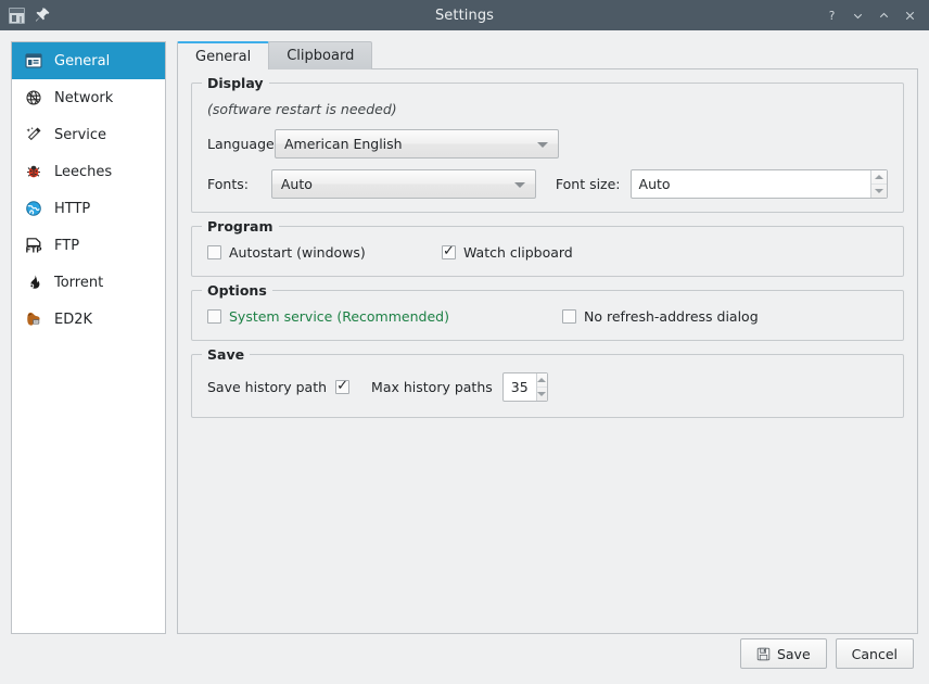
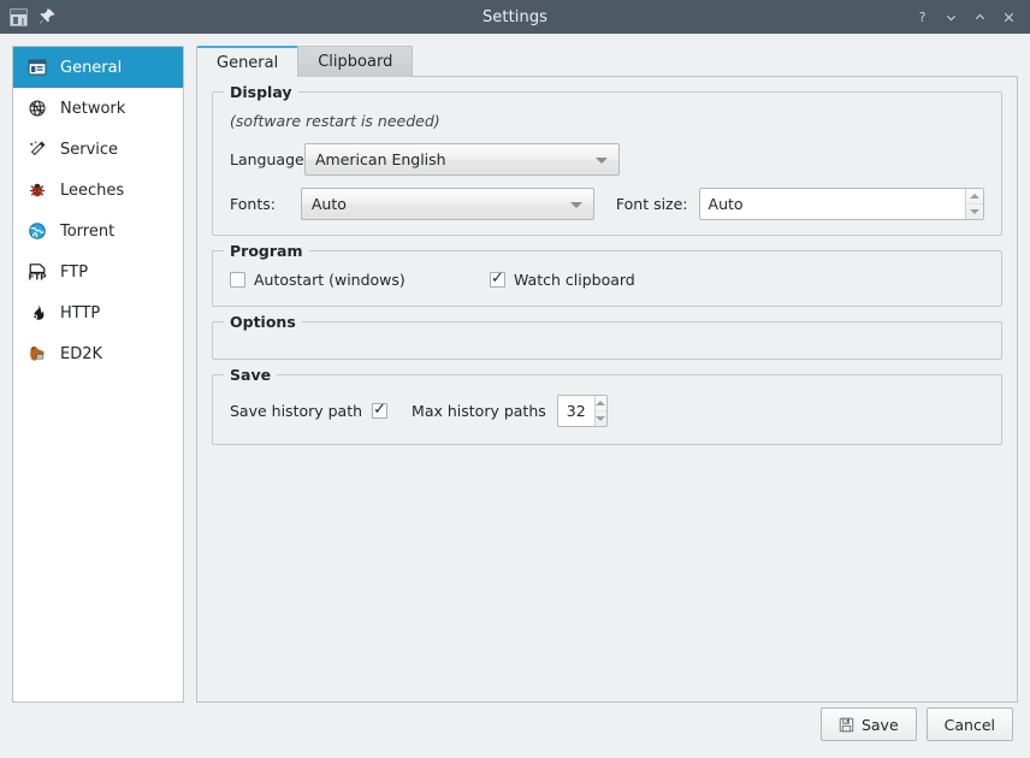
  Settings
  ?
  General
  Network
  Service
  Leeches
- HTTP
+ Torrent
  FTP
  FTP
- Torrent
+ HTTP
  ED2K
  General
  Clipboard
  Display
  (software restart is needed)
  Language
  American English
  Fonts:
  Auto
  Font size:
  Auto
  Program
  Autostart (windows)
  Watch clipboard
  Options
- System service (Recommended)
- No refresh-address dialog
  Save
  Save history path
  Max history paths
- 35
+ 32
  Save
  Cancel
